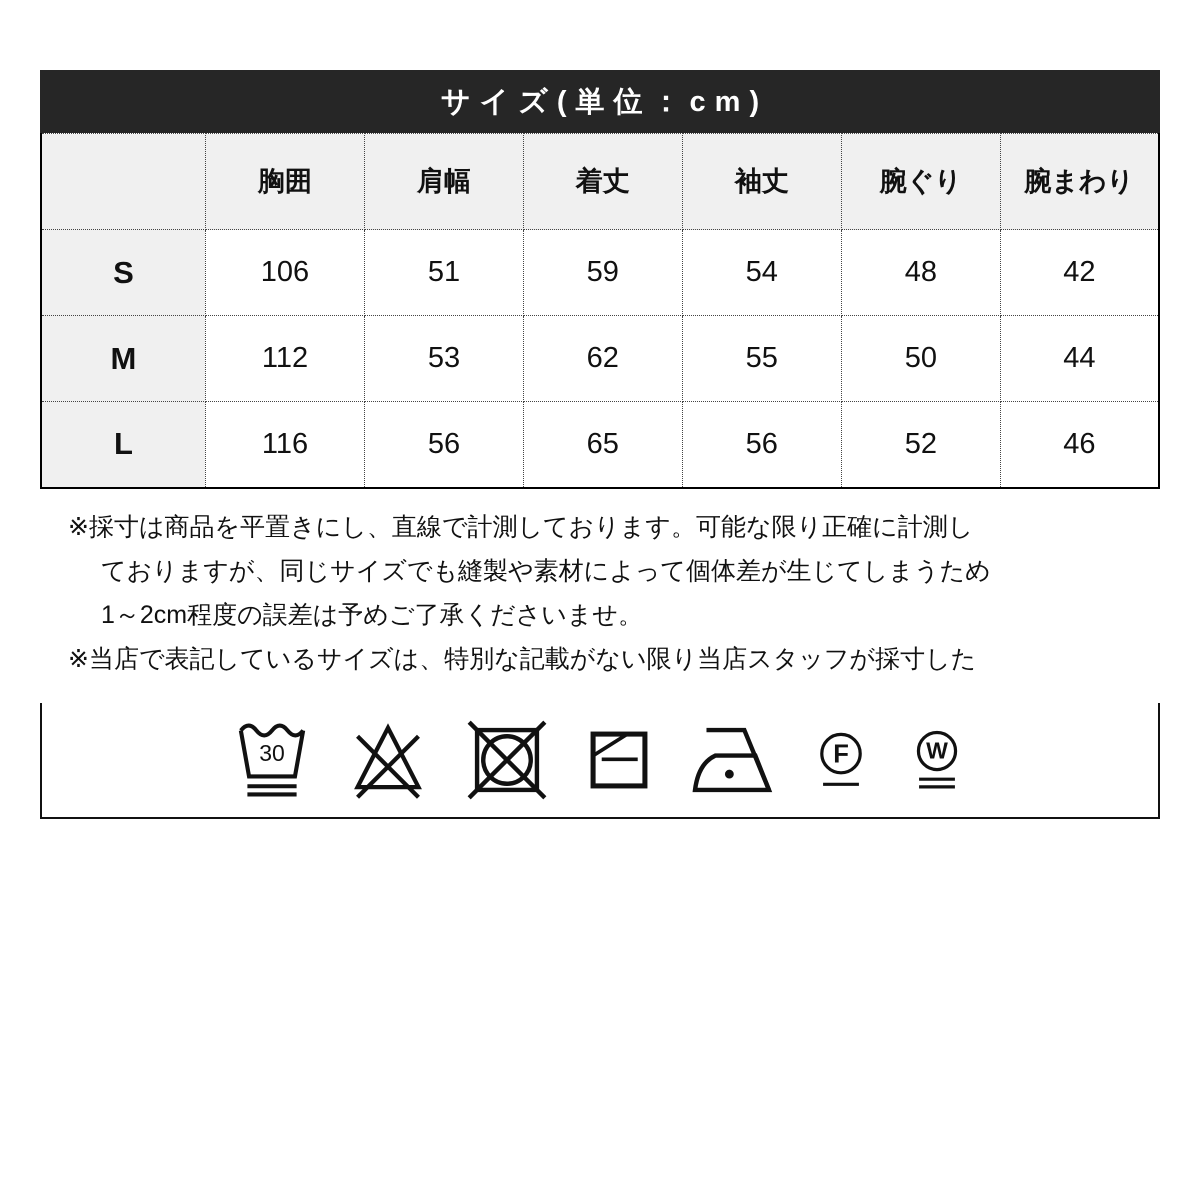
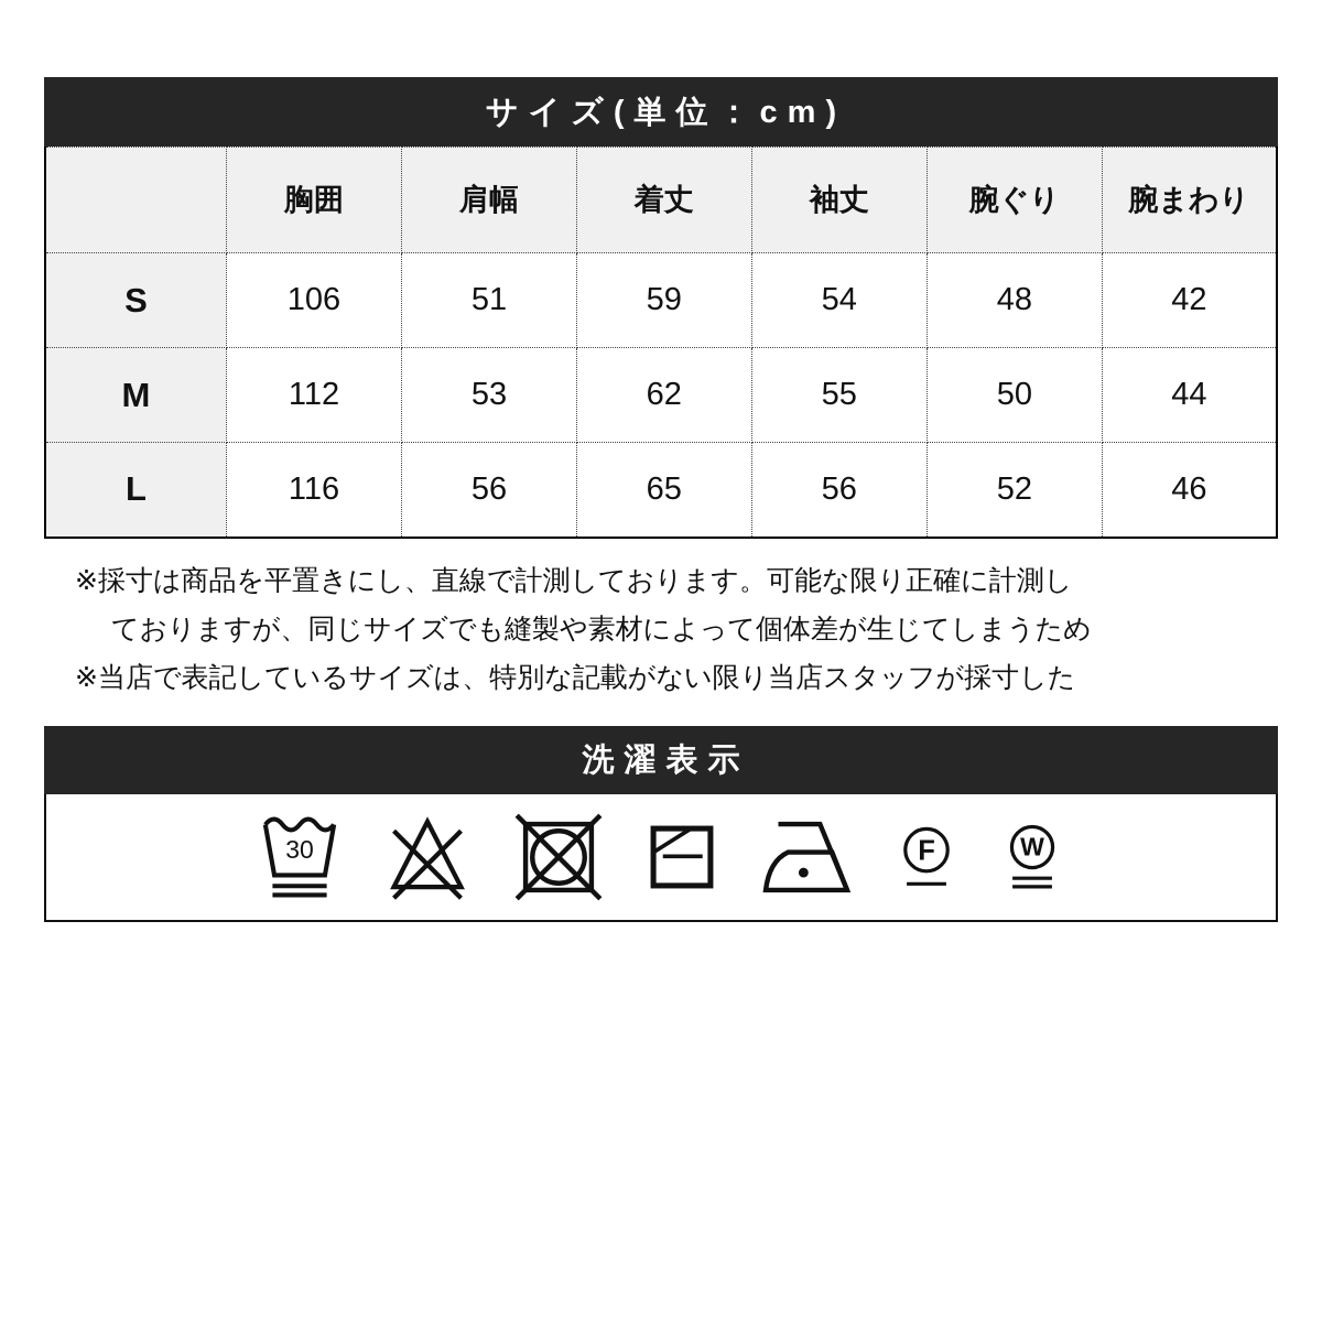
  サイズ(単位：cm)
  	胸囲	肩幅	着丈	袖丈	腕ぐり	腕まわり
  S	106	51	59	54	48	42
  M	112	53	62	55	50	44
  L	116	56	65	56	52	46
  ※採寸は商品を平置きにし、直線で計測しております。可能な限り正確に計測し
  ておりますが、同じサイズでも縫製や素材によって個体差が生じてしまうため
- 1～2cm程度の誤差は予めご了承くださいませ。
  ※当店で表記しているサイズは、特別な記載がない限り当店スタッフが採寸した
+ 洗濯表示
  30
  F
  W
